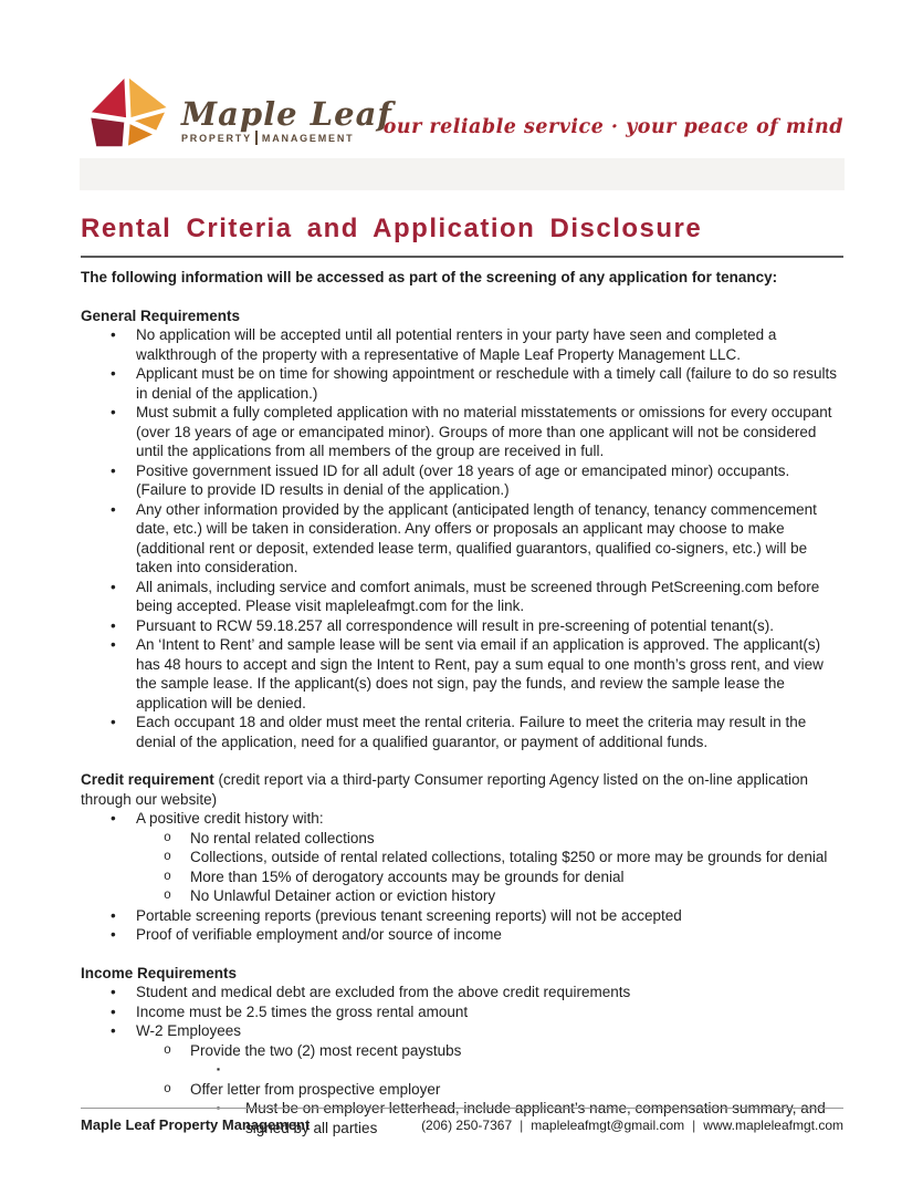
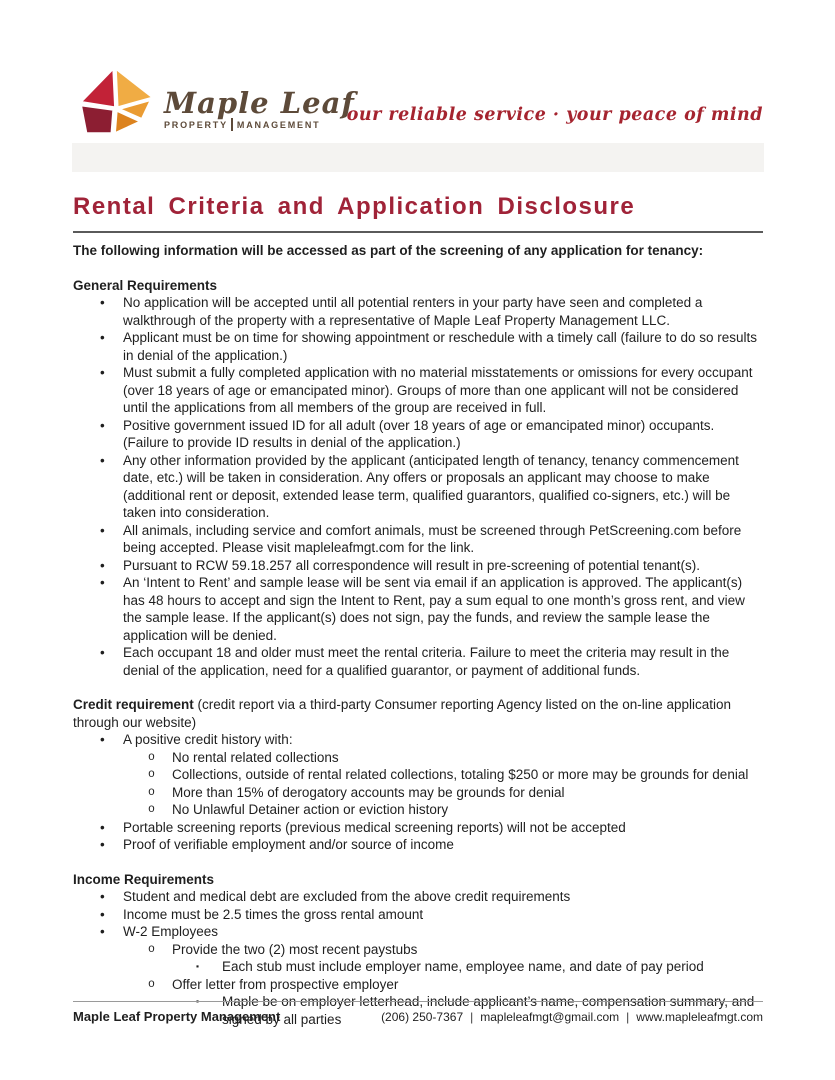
  Maple Leaf
  PROPERTY
  MANAGEMENT
  our reliable service · your peace of mind
  Rental Criteria and Application Disclosure
  The following information will be accessed as part of the screening of any application for tenancy:
  General Requirements
  •
  No application will be accepted until all potential renters in your party have seen and completed a walkthrough of the property with a representative of Maple Leaf Property Management LLC.
  •
  Applicant must be on time for showing appointment or reschedule with a timely call (failure to do so results in denial of the application.)
  •
  Must submit a fully completed application with no material misstatements or omissions for every occupant (over 18 years of age or emancipated minor). Groups of more than one applicant will not be considered until the applications from all members of the group are received in full.
  •
  Positive government issued ID for all adult (over 18 years of age or emancipated minor) occupants. (Failure to provide ID results in denial of the application.)
  •
  Any other information provided by the applicant (anticipated length of tenancy, tenancy commencement date, etc.) will be taken in consideration. Any offers or proposals an applicant may choose to make (additional rent or deposit, extended lease term, qualified guarantors, qualified co-signers, etc.) will be taken into consideration.
  •
  All animals, including service and comfort animals, must be screened through PetScreening.com before being accepted. Please visit mapleleafmgt.com for the link.
  •
  Pursuant to RCW 59.18.257 all correspondence will result in pre-screening of potential tenant(s).
  •
  An ‘Intent to Rent’ and sample lease will be sent via email if an application is approved. The applicant(s) has 48 hours to accept and sign the Intent to Rent, pay a sum equal to one month’s gross rent, and view the sample lease. If the applicant(s) does not sign, pay the funds, and review the sample lease the application will be denied.
  •
  Each occupant 18 and older must meet the rental criteria. Failure to meet the criteria may result in the denial of the application, need for a qualified guarantor, or payment of additional funds.
  Credit requirement (credit report via a third-party Consumer reporting Agency listed on the on-line application through our website)
  •
  A positive credit history with:
  o
  No rental related collections
  o
  Collections, outside of rental related collections, totaling $250 or more may be grounds for denial
  o
  More than 15% of derogatory accounts may be grounds for denial
  o
  No Unlawful Detainer action or eviction history
  •
- Portable screening reports (previous tenant screening reports) will not be accepted
+ Portable screening reports (previous medical screening reports) will not be accepted
  •
  Proof of verifiable employment and/or source of income
  Income Requirements
  •
  Student and medical debt are excluded from the above credit requirements
  •
  Income must be 2.5 times the gross rental amount
  •
  W-2 Employees
  o
  Provide the two (2) most recent paystubs
  ▪
+ Each stub must include employer name, employee name, and date of pay period
  o
  Offer letter from prospective employer
  ▪
- Must be on employer letterhead, include applicant’s name, compensation summary, and signed by all parties
+ Maple be on employer letterhead, include applicant’s name, compensation summary, and signed by all parties
  Maple Leaf Property Management
  (206) 250-7367 | mapleleafmgt@gmail.com | www.mapleleafmgt.com
